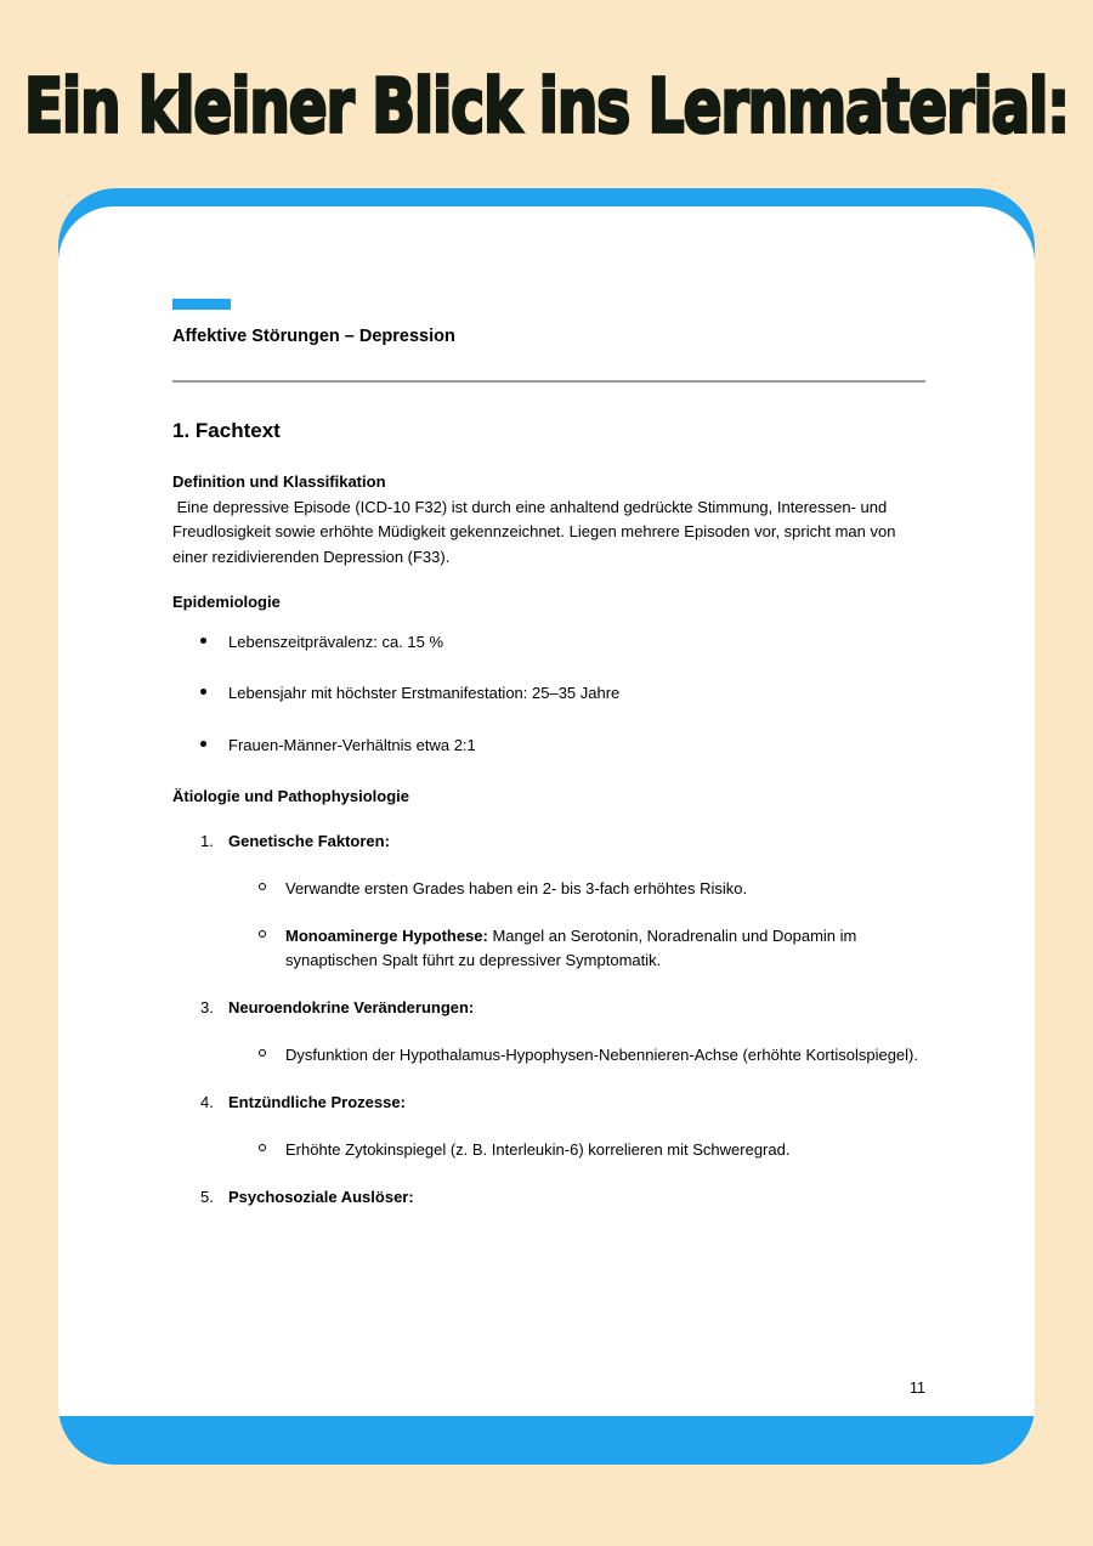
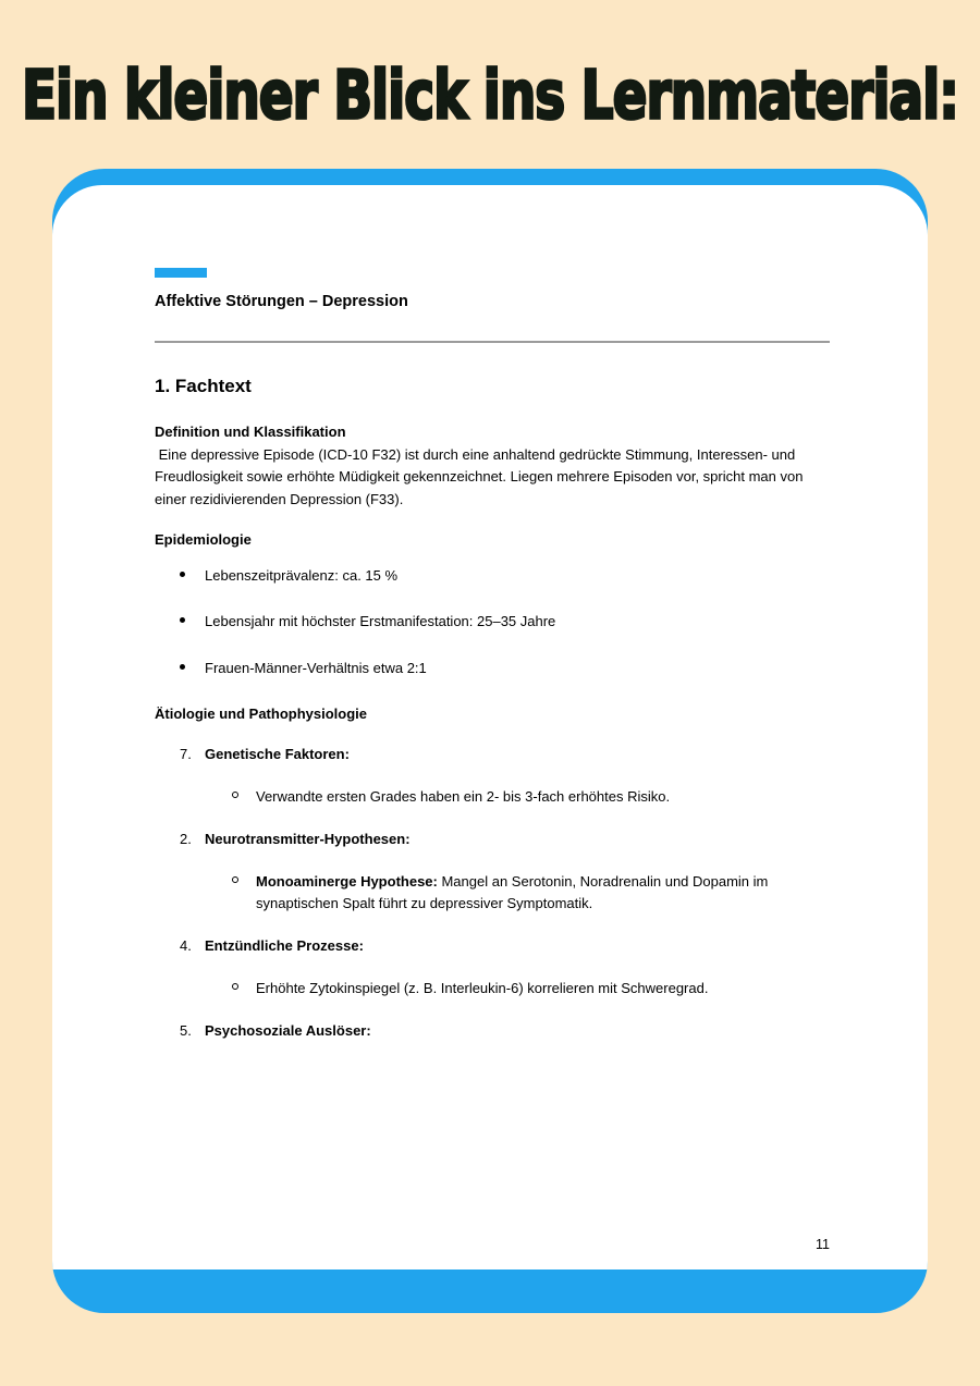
  Ein kleiner Blick ins Lernmaterial:
  Affektive Störungen – Depression
  1. Fachtext
  Definition und Klassifikation
  Eine depressive Episode (ICD-10 F32) ist durch eine anhaltend gedrückte Stimmung, Interessen- und Freudlosigkeit sowie erhöhte Müdigkeit gekennzeichnet. Liegen mehrere Episoden vor, spricht man von einer rezidivierenden Depression (F33).
  Epidemiologie
  Lebenszeitprävalenz: ca. 15 %
  Lebensjahr mit höchster Erstmanifestation: 25–35 Jahre
  Frauen-Männer-Verhältnis etwa 2:1
  Ätiologie und Pathophysiologie
- 1.
+ 7.
  Genetische Faktoren:
  Verwandte ersten Grades haben ein 2- bis 3-fach erhöhtes Risiko.
+ 2.
+ Neurotransmitter-Hypothesen:
  Monoaminerge Hypothese: Mangel an Serotonin, Noradrenalin und Dopamin im synaptischen Spalt führt zu depressiver Symptomatik.
- 3.
- Neuroendokrine Veränderungen:
- Dysfunktion der Hypothalamus-Hypophysen-Nebennieren-Achse (erhöhte Kortisolspiegel).
  4.
  Entzündliche Prozesse:
  Erhöhte Zytokinspiegel (z. B. Interleukin-6) korrelieren mit Schweregrad.
  5.
  Psychosoziale Auslöser:
  11
